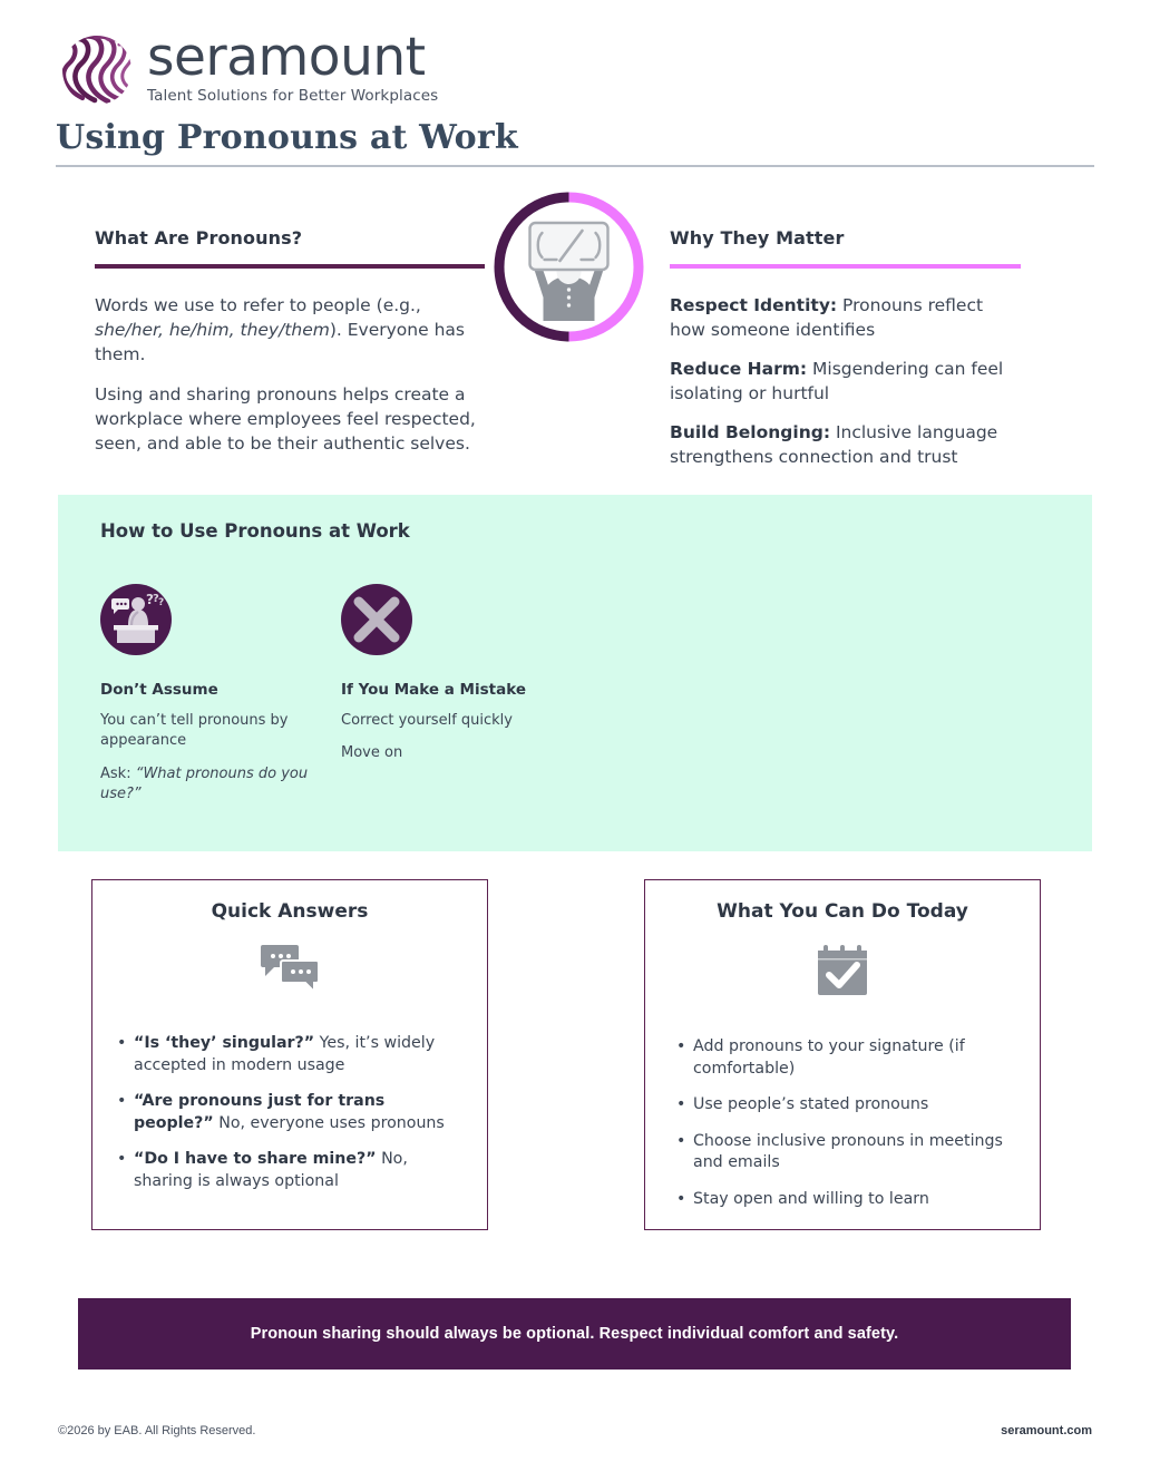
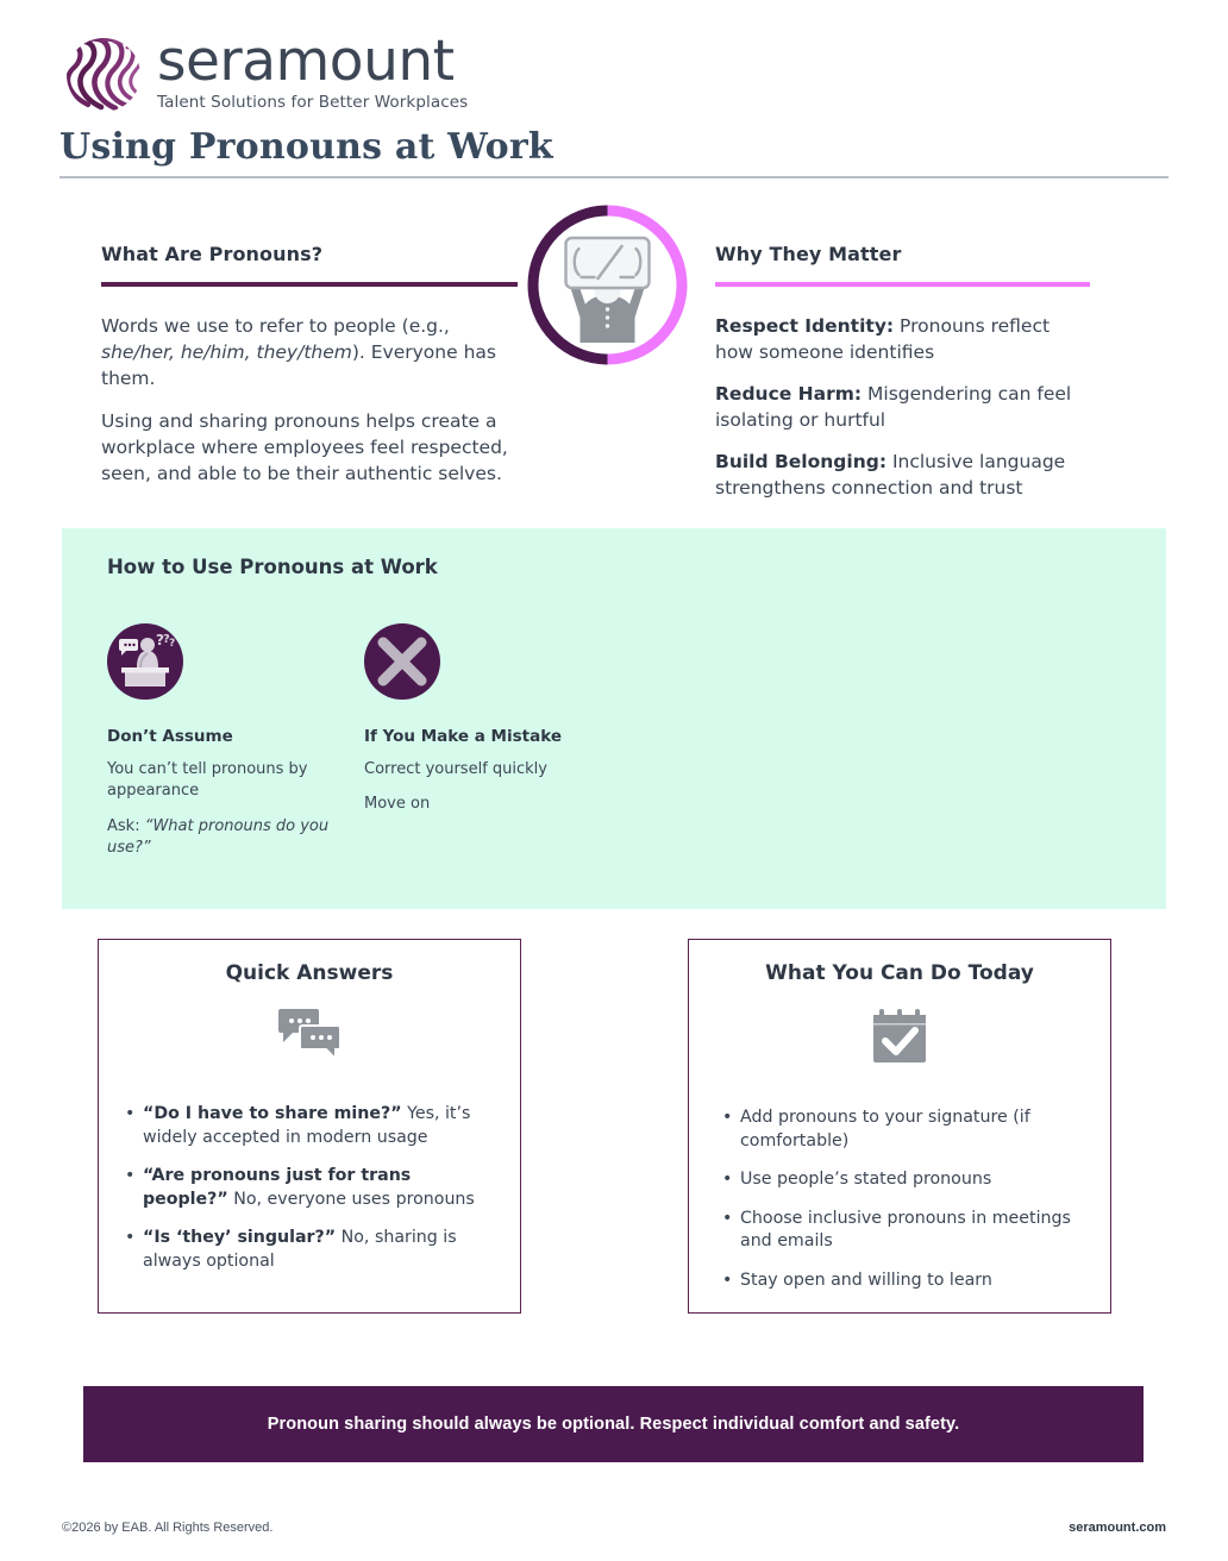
  seramount
  Talent Solutions for Better Workplaces
  Using Pronouns at Work
  What Are Pronouns?
  Words we use to refer to people (e.g., she/her, he/him, they/them). Everyone has them.
  Using and sharing pronouns helps create a workplace where employees feel respected, seen, and able to be their authentic selves.
  Why They Matter
  Respect Identity: Pronouns reflect how someone identifies
  Reduce Harm: Misgendering can feel isolating or hurtful
  Build Belonging: Inclusive language strengthens connection and trust
  How to Use Pronouns at Work
  ?
  ?
  ?
  Don’t Assume
  You can’t tell pronouns by appearance
  Ask: “What pronouns do you use?”
  If You Make a Mistake
  Correct yourself quickly
  Move on
  Quick Answers
  •
- “Is ‘they’ singular?” Yes, it’s widely accepted in modern usage
+ “Do I have to share mine?” Yes, it’s widely accepted in modern usage
  •
  “Are pronouns just for trans people?” No, everyone uses pronouns
  •
- “Do I have to share mine?” No, sharing is always optional
+ “Is ‘they’ singular?” No, sharing is always optional
  What You Can Do Today
  •
  Add pronouns to your signature (if comfortable)
  •
  Use people’s stated pronouns
  •
  Choose inclusive pronouns in meetings and emails
  •
  Stay open and willing to learn
  Pronoun sharing should always be optional. Respect individual comfort and safety.
  ©2026 by EAB. All Rights Reserved.
  seramount.com
